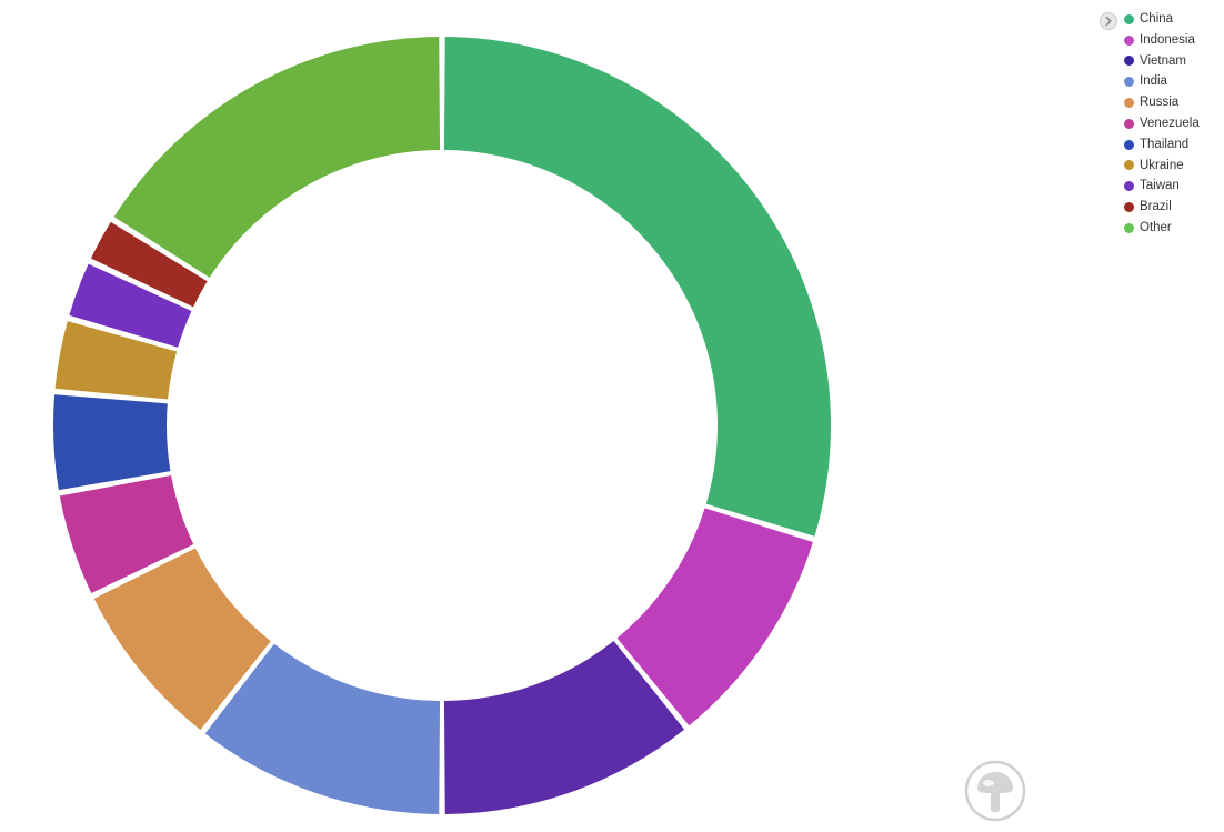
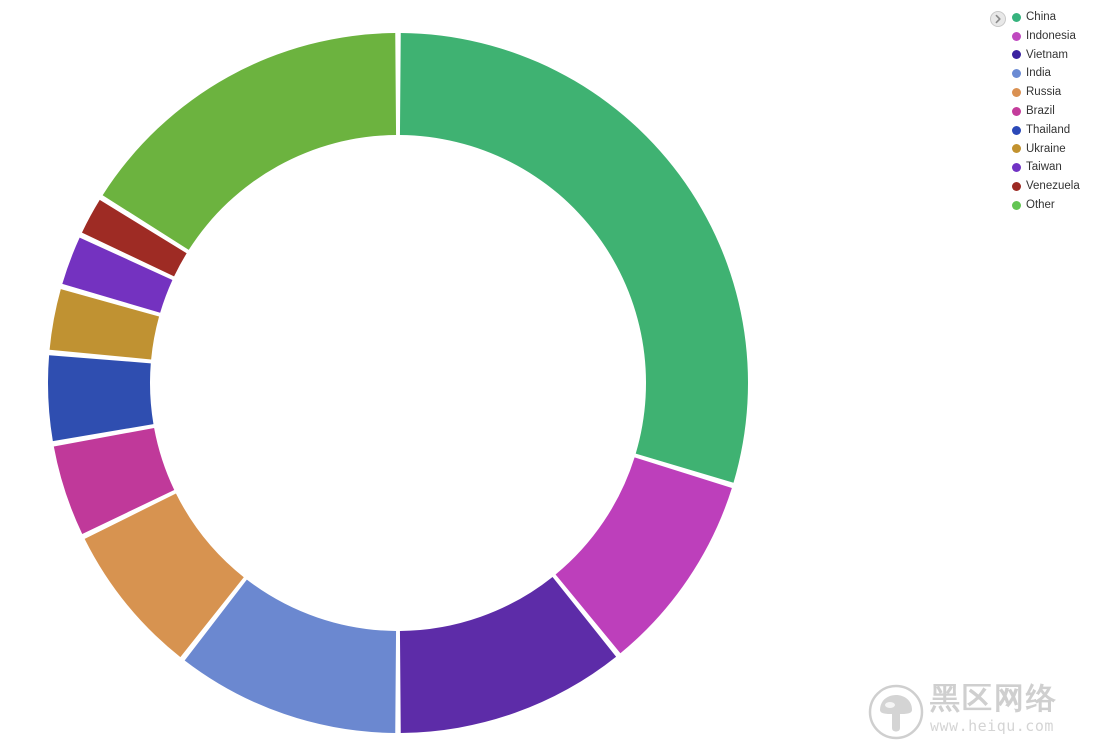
  China
  Indonesia
  Vietnam
  India
  Russia
- Venezuela
+ Brazil
  Thailand
  Ukraine
  Taiwan
- Brazil
+ Venezuela
  Other
+ 黑区网络
+ www.heiqu.com
